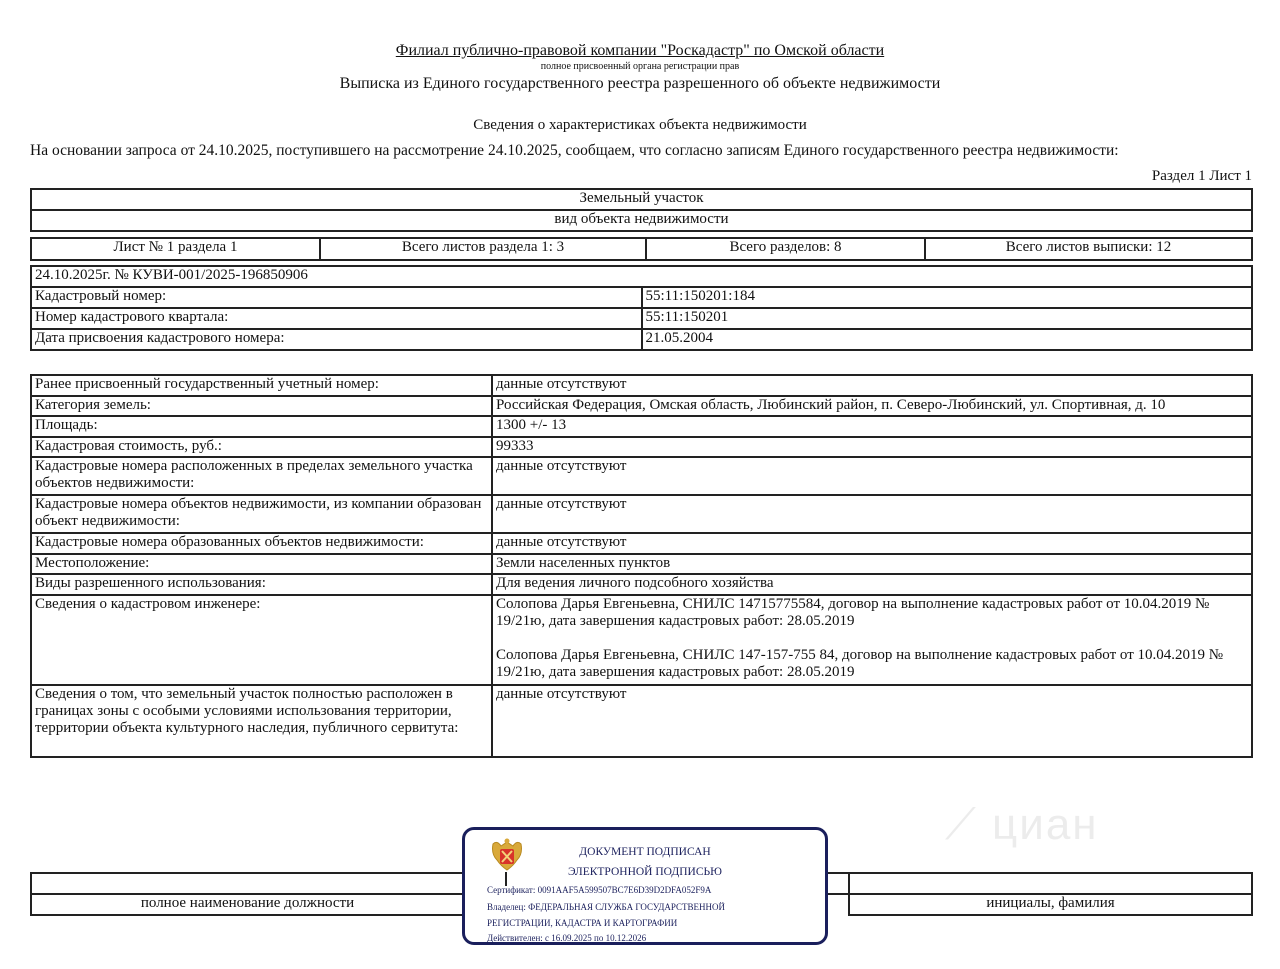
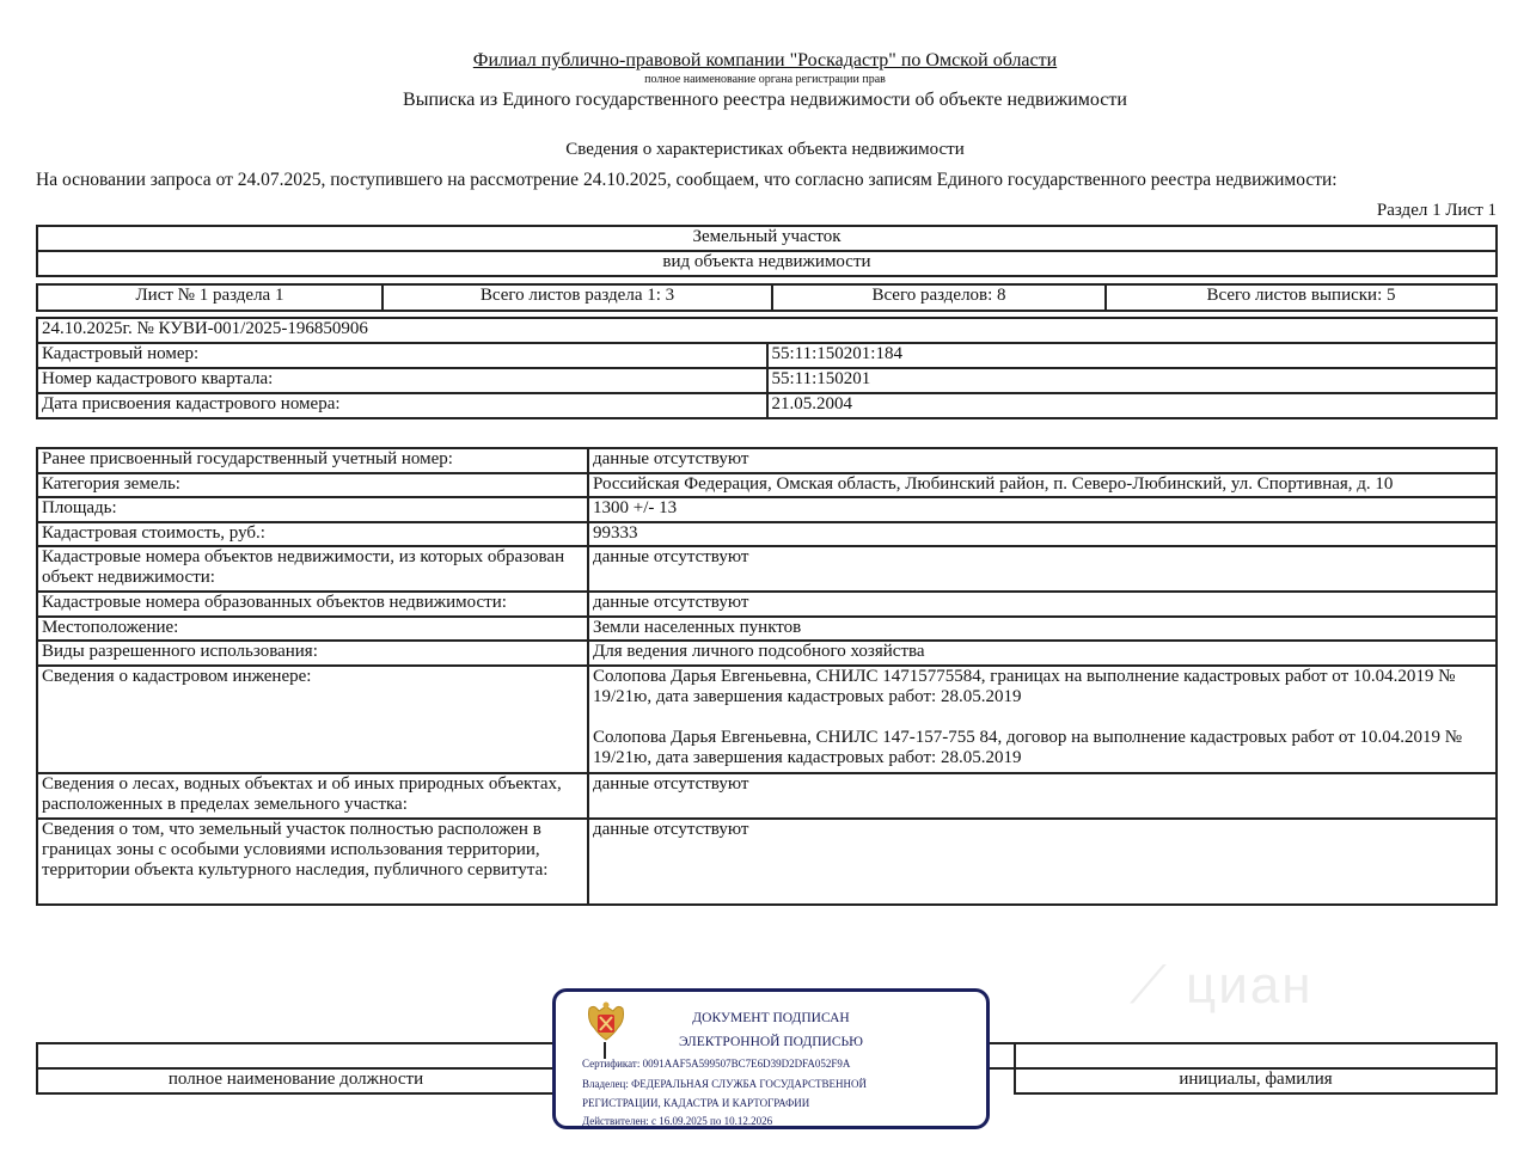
  Филиал публично-правовой компании "Роскадастр" по Омской области
- полное присвоенный органа регистрации прав
+ полное наименование органа регистрации прав
- Выписка из Единого государственного реестра разрешенного об объекте недвижимости
+ Выписка из Единого государственного реестра недвижимости об объекте недвижимости
  Сведения о характеристиках объекта недвижимости
- На основании запроса от 24.10.2025, поступившего на рассмотрение 24.10.2025, сообщаем, что согласно записям Единого государственного реестра недвижимости:
+ На основании запроса от 24.07.2025, поступившего на рассмотрение 24.10.2025, сообщаем, что согласно записям Единого государственного реестра недвижимости:
  Раздел 1 Лист 1
  Земельный участок
  вид объекта недвижимости
- Лист № 1 раздела 1	Всего листов раздела 1: 3	Всего разделов: 8	Всего листов выписки: 12
+ Лист № 1 раздела 1	Всего листов раздела 1: 3	Всего разделов: 8	Всего листов выписки: 5
  24.10.2025г. № КУВИ-001/2025-196850906
  Кадастровый номер:	55:11:150201:184
  Номер кадастрового квартала:	55:11:150201
  Дата присвоения кадастрового номера:	21.05.2004
  Ранее присвоенный государственный учетный номер:	данные отсутствуют
  Категория земель:	Российская Федерация, Омская область, Любинский район, п. Северо-Любинский, ул. Спортивная, д. 10
  Площадь:	1300 +/- 13
  Кадастровая стоимость, руб.:	99333
- Кадастровые номера расположенных в пределах земельного участка объектов недвижимости:	данные отсутствуют
- Кадастровые номера объектов недвижимости, из компании образован объект недвижимости:	данные отсутствуют
+ Кадастровые номера объектов недвижимости, из которых образован объект недвижимости:	данные отсутствуют
  Кадастровые номера образованных объектов недвижимости:	данные отсутствуют
  Местоположение:	Земли населенных пунктов
  Виды разрешенного использования:	Для ведения личного подсобного хозяйства
- Сведения о кадастровом инженере:	Солопова Дарья Евгеньевна, СНИЛС 14715775584, договор на выполнение кадастровых работ от 10.04.2019 № 19/21ю, дата завершения кадастровых работ: 28.05.2019 Солопова Дарья Евгеньевна, СНИЛС 147-157-755 84, договор на выполнение кадастровых работ от 10.04.2019 № 19/21ю, дата завершения кадастровых работ: 28.05.2019
+ Сведения о кадастровом инженере:	Солопова Дарья Евгеньевна, СНИЛС 14715775584, границах на выполнение кадастровых работ от 10.04.2019 № 19/21ю, дата завершения кадастровых работ: 28.05.2019 Солопова Дарья Евгеньевна, СНИЛС 147-157-755 84, договор на выполнение кадастровых работ от 10.04.2019 № 19/21ю, дата завершения кадастровых работ: 28.05.2019
+ Сведения о лесах, водных объектах и об иных природных объектах, расположенных в пределах земельного участка:	данные отсутствуют
  Сведения о том, что земельный участок полностью расположен в границах зоны с особыми условиями использования территории, территории объекта культурного наследия, публичного сервитута:	данные отсутствуют
  полное наименование должности
  инициалы, фамилия
  ДОКУМЕНТ ПОДПИСАН
  ЭЛЕКТРОННОЙ ПОДПИСЬЮ
  Сертификат: 0091AAF5A599507BC7E6D39D2DFA052F9A
  Владелец: ФЕДЕРАЛЬНАЯ СЛУЖБА ГОСУДАРСТВЕННОЙ
  РЕГИСТРАЦИИ, КАДАСТРА И КАРТОГРАФИИ
  Действителен: с 16.09.2025 по 10.12.2026
